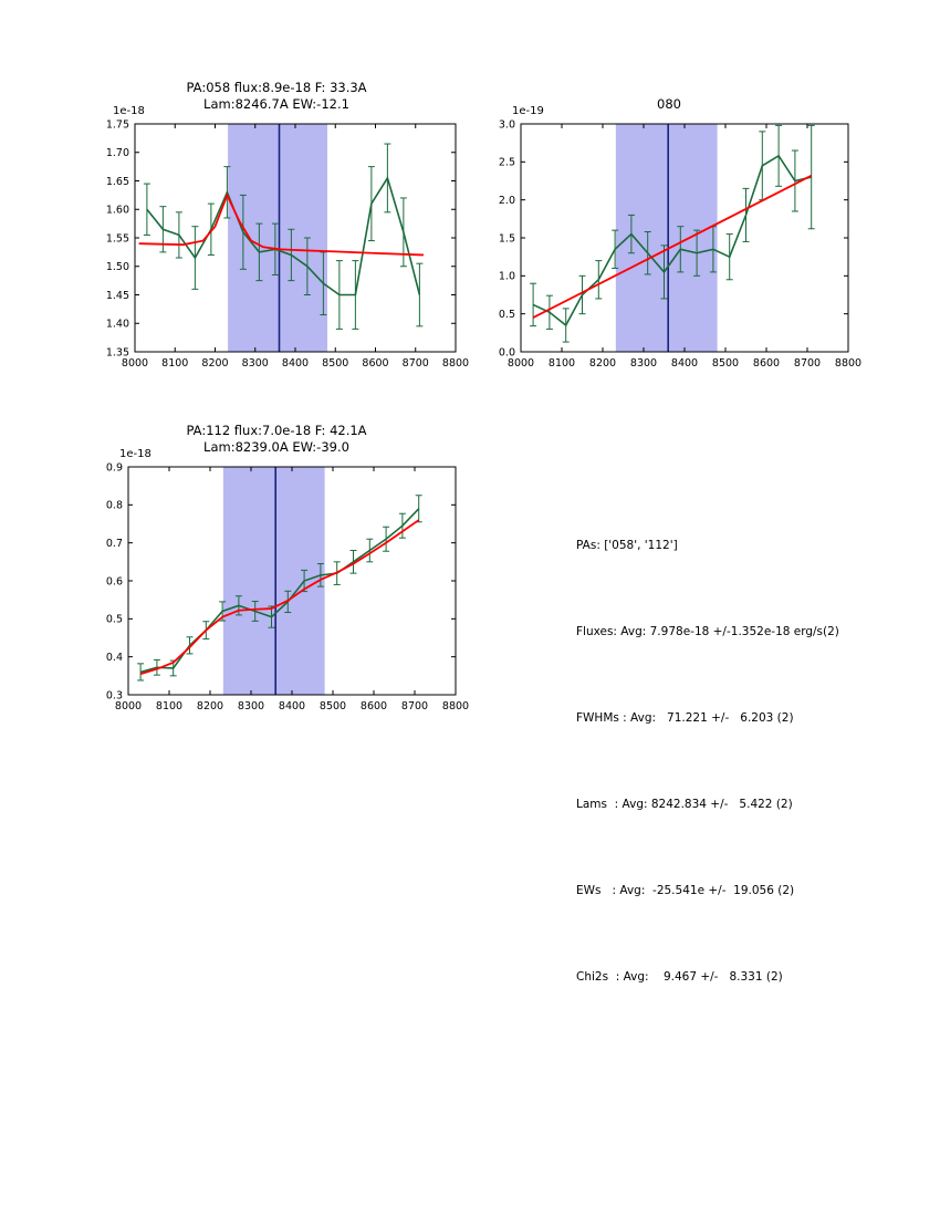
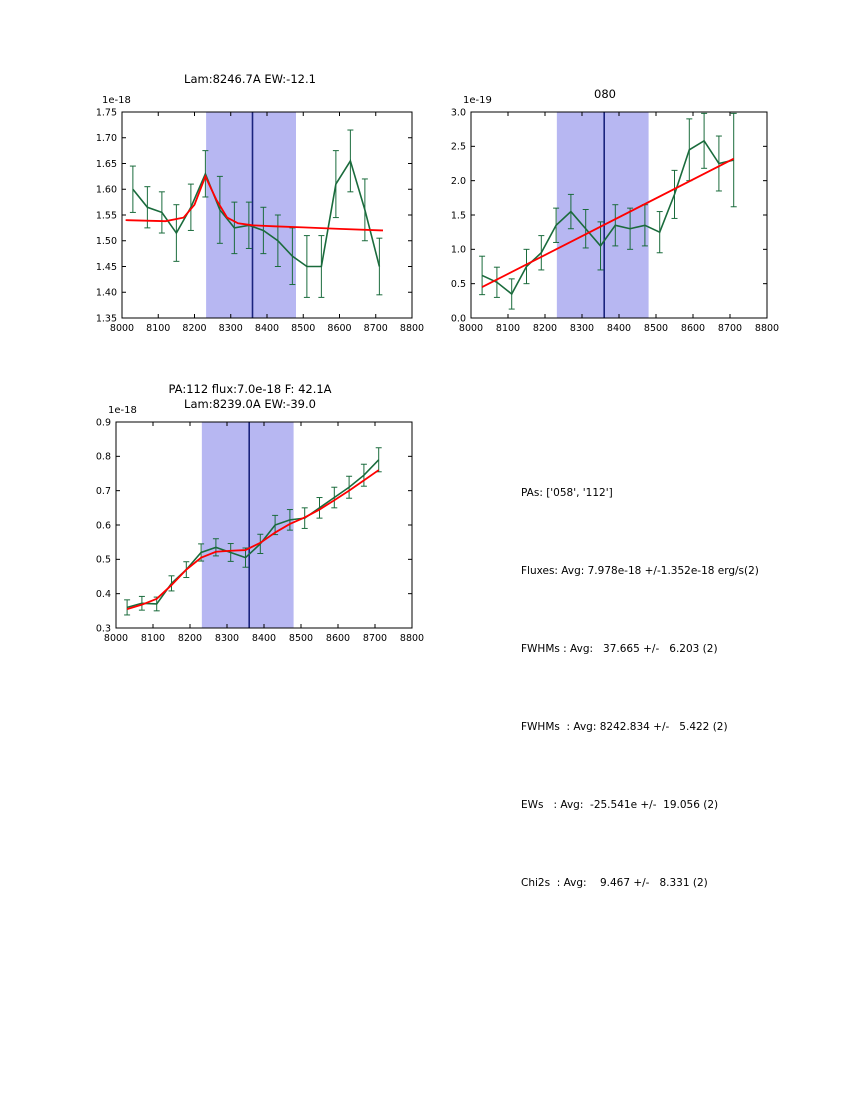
- PA:058 flux:8.9e-18 F: 33.3A
  Lam:8246.7A EW:-12.1
  1e-18
  8000
  8100
  8200
  8300
  8400
  8500
  8600
  8700
  8800
  1.35
  1.40
  1.45
  1.50
  1.55
  1.60
  1.65
  1.70
  1.75
  080
  1e-19
  8000
  8100
  8200
  8300
  8400
  8500
  8600
  8700
  8800
  0.0
  0.5
  1.0
  1.5
  2.0
  2.5
  3.0
  PA:112 flux:7.0e-18 F: 42.1A
  Lam:8239.0A EW:-39.0
  1e-18
  8000
  8100
  8200
  8300
  8400
  8500
  8600
  8700
  8800
  0.3
  0.4
  0.5
  0.6
  0.7
  0.8
  0.9
  PAs: ['058', '112']
  Fluxes: Avg: 7.978e-18 +/-1.352e-18 erg/s(2)
- FWHMs : Avg: 71.221 +/- 6.203 (2)
+ FWHMs : Avg: 37.665 +/- 6.203 (2)
- Lams : Avg: 8242.834 +/- 5.422 (2)
+ FWHMs : Avg: 8242.834 +/- 5.422 (2)
  EWs : Avg: -25.541e +/- 19.056 (2)
  Chi2s : Avg: 9.467 +/- 8.331 (2)
